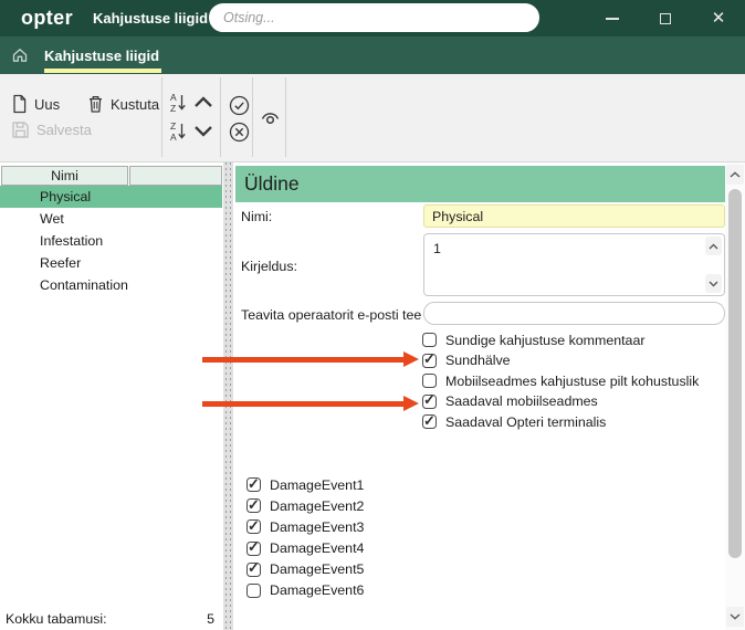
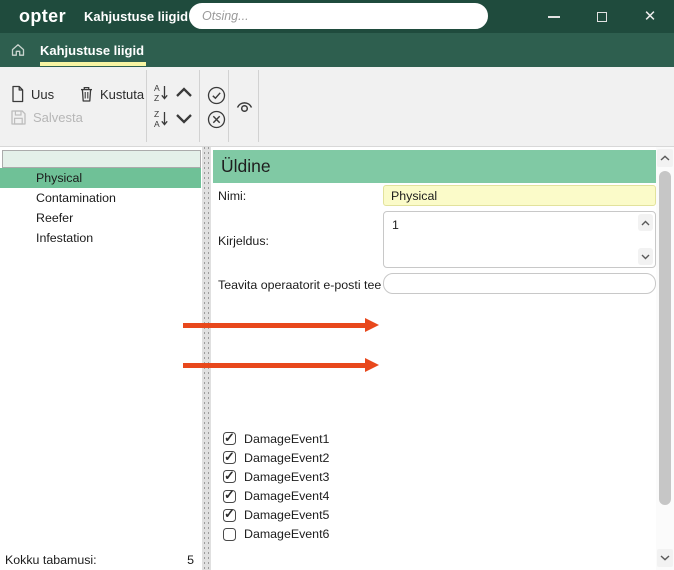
  opter
  Kahjustuse liigid
  Otsing...
  ✕
  Kahjustuse liigid
  Uus
  Salvesta
  Kustuta
  A
  Z
  Z
  A
- Nimi
  Physical
- Wet
- Infestation
+ Contamination
  Reefer
- Contamination
+ Infestation
  Kokku tabamusi:
  5
  Üldine
  Nimi:
  Physical
  Kirjeldus:
  1
  Teavita operaatorit e-posti tee
- Sundige kahjustuse kommentaar
- Sundhälve
- Mobiilseadmes kahjustuse pilt kohustuslik
- Saadaval mobiilseadmes
- Saadaval Opteri terminalis
  DamageEvent1
  DamageEvent2
  DamageEvent3
  DamageEvent4
  DamageEvent5
  DamageEvent6
